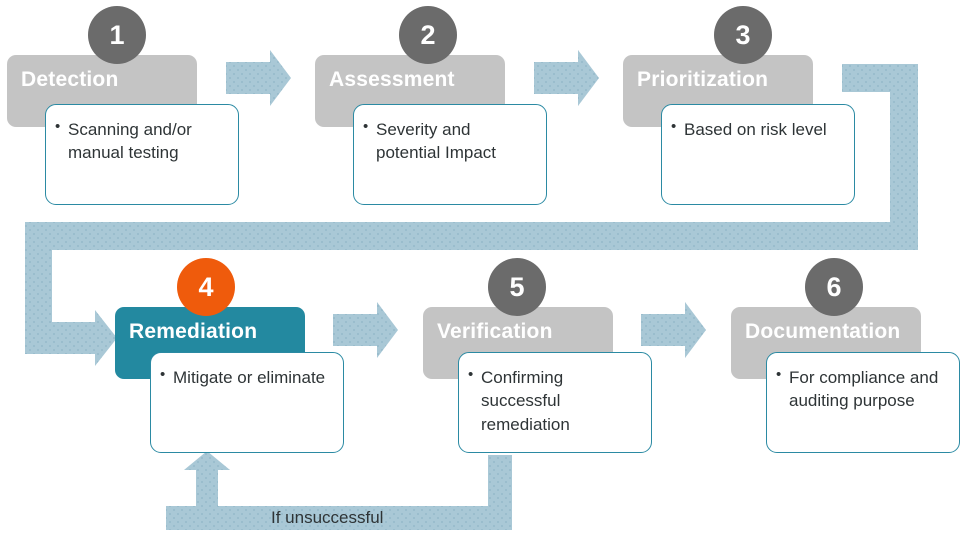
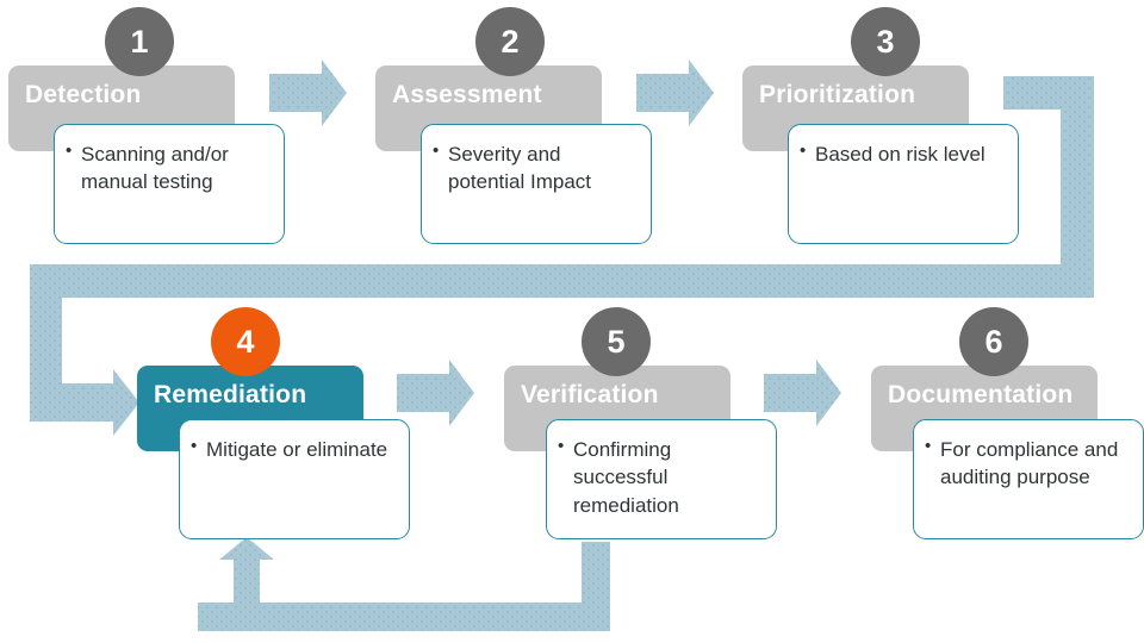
  Detection
  1
  Scanning and/or manual testing
  Assessment
  2
  Severity and potential Impact
  Prioritization
  3
  Based on risk level
  Remediation
  4
  Mitigate or eliminate
  Verification
  5
  Confirming successful remediation
  Documentation
  6
  For compliance and auditing purpose
- If unsuccessful
